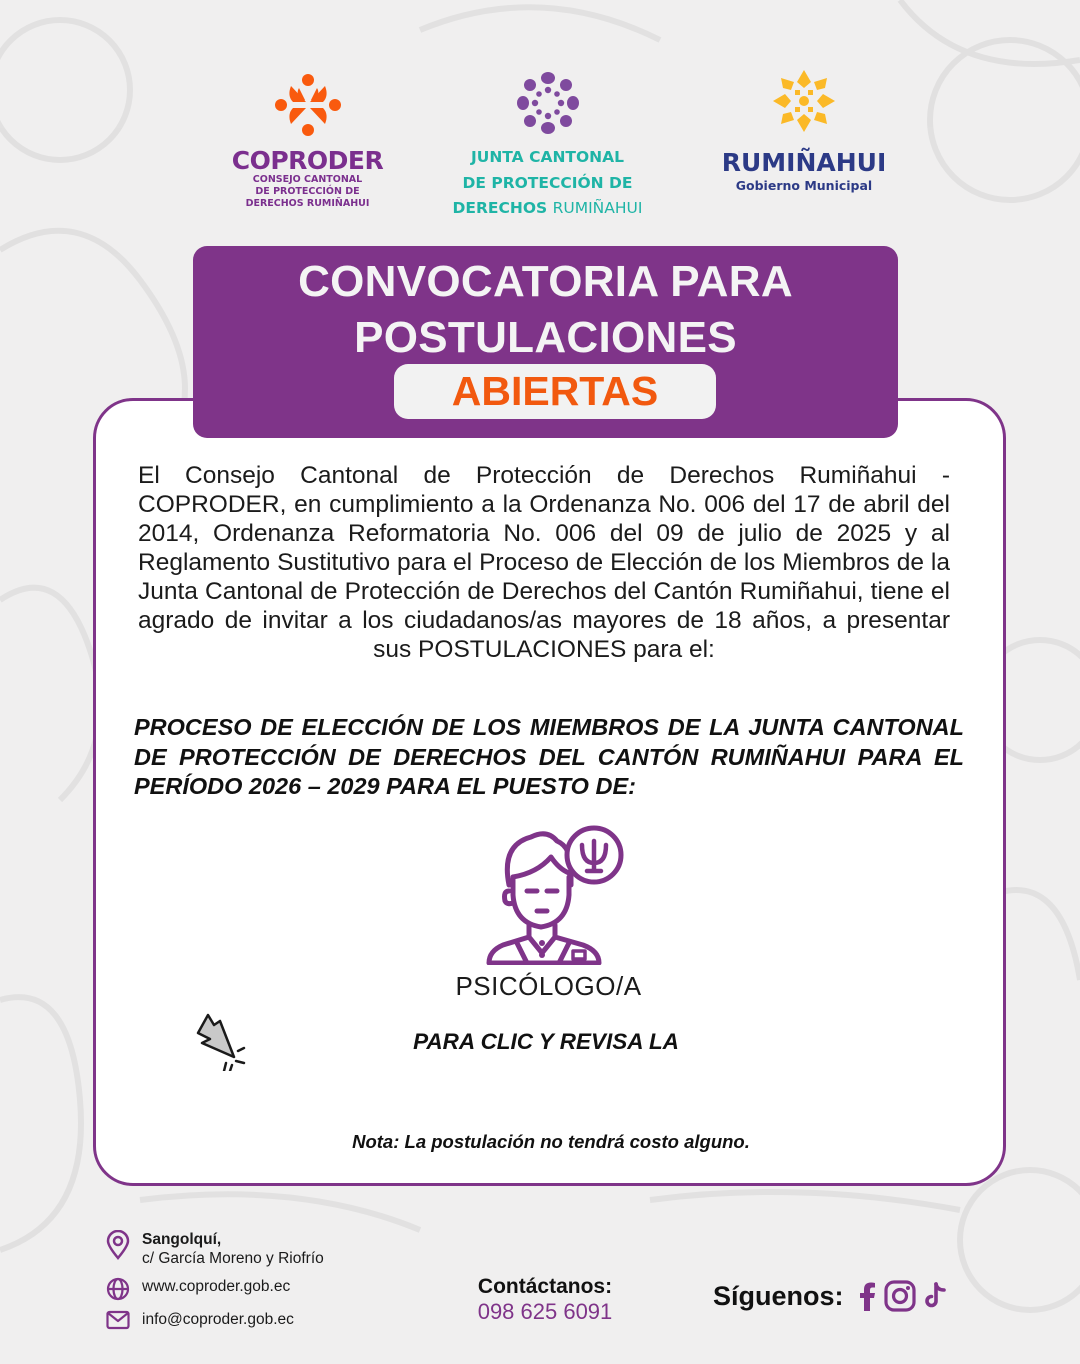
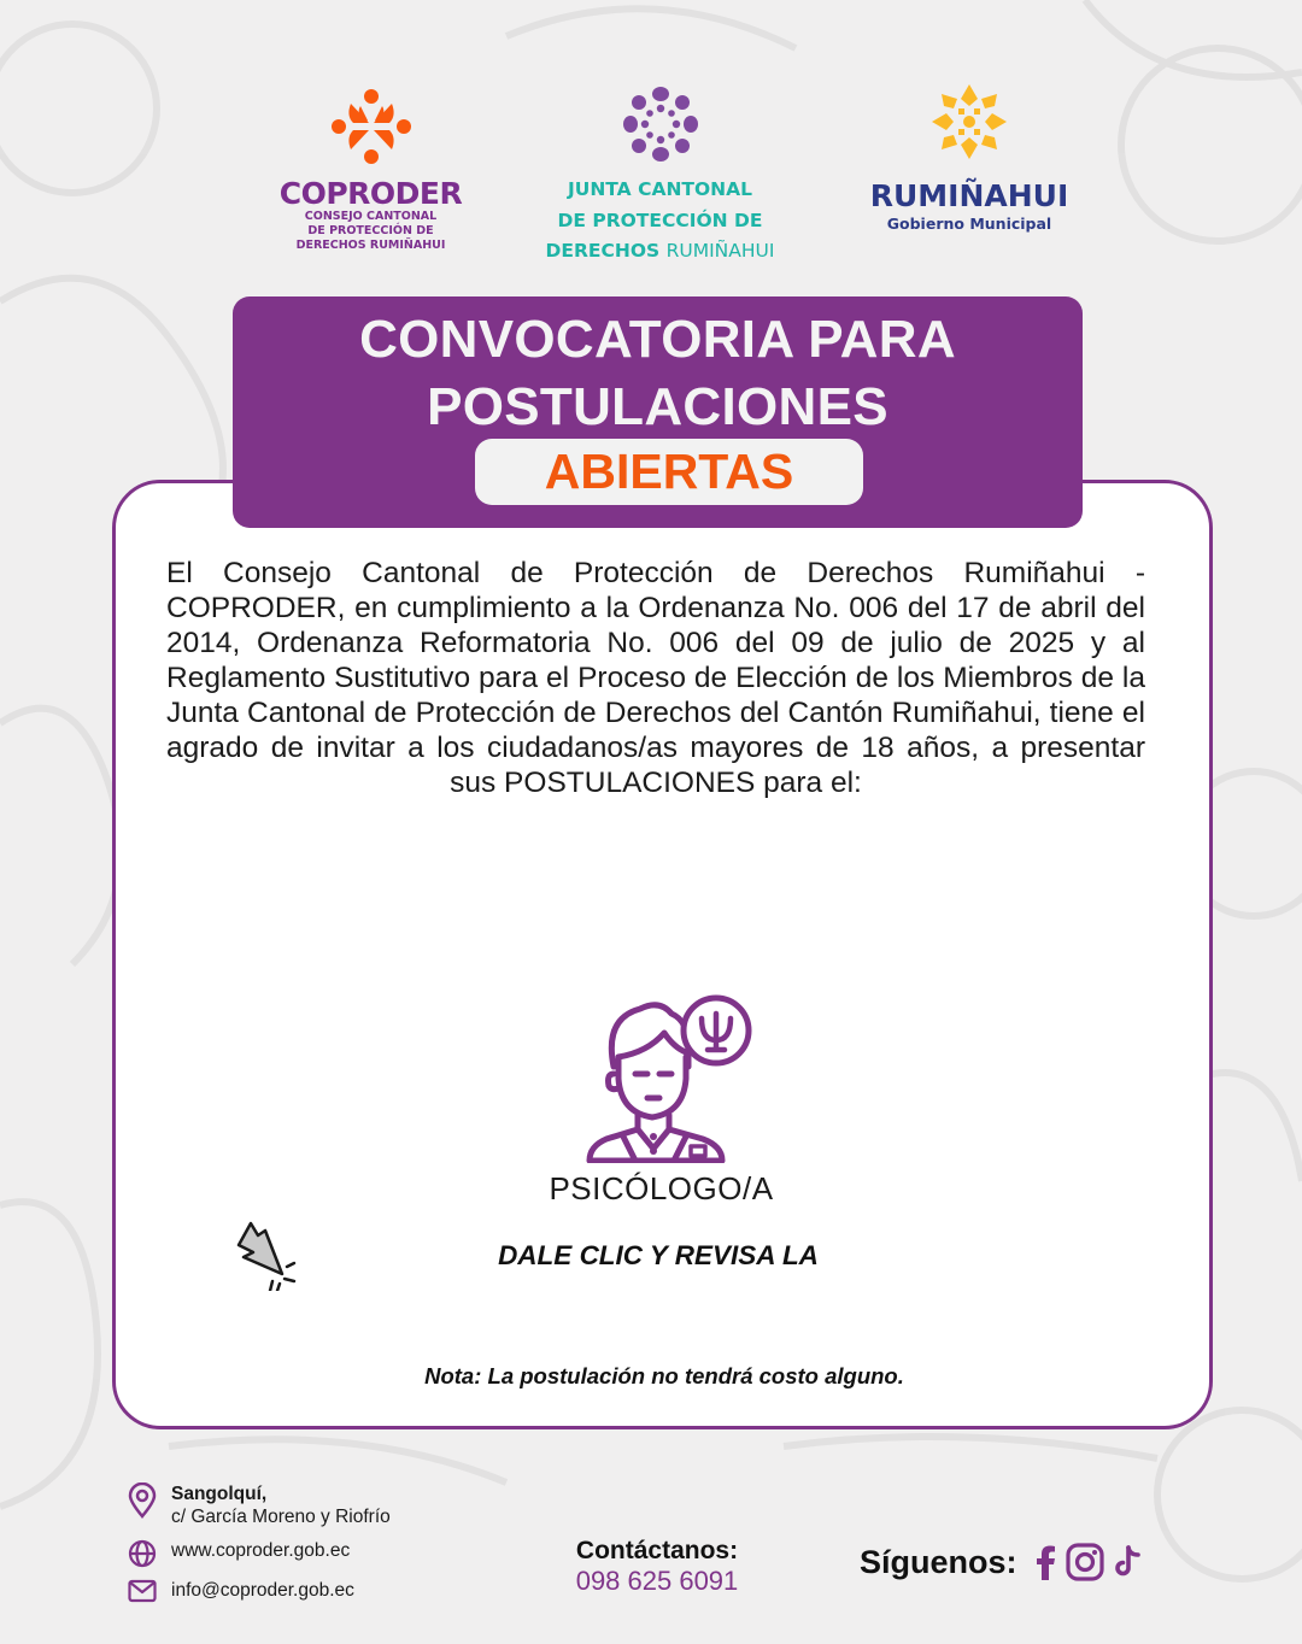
  COPRODER
  CONSEJO CANTONAL
  DE PROTECCIÓN DE
  DERECHOS RUMIÑAHUI
  JUNTA CANTONAL
  DE PROTECCIÓN DE
  DERECHOS RUMIÑAHUI
  RUMIÑAHUI
  Gobierno Municipal
  CONVOCATORIA PARA
  POSTULACIONES
  ABIERTAS
  El Consejo Cantonal de Protección de Derechos Rumiñahui - COPRODER, en cumplimiento a la Ordenanza No. 006 del 17 de abril del 2014, Ordenanza Reformatoria No. 006 del 09 de julio de 2025 y al Reglamento Sustitutivo para el Proceso de Elección de los Miembros de la Junta Cantonal de Protección de Derechos del Cantón Rumiñahui, tiene el agrado de invitar a los ciudadanos/as mayores de 18 años, a presentar sus POSTULACIONES para el:
- PROCESO DE ELECCIÓN DE LOS MIEMBROS DE LA JUNTA CANTONAL DE PROTECCIÓN DE DERECHOS DEL CANTÓN RUMIÑAHUI PARA EL PERÍODO 2026 – 2029 PARA EL PUESTO DE:
  PSICÓLOGO/A
- PARA CLIC Y REVISA LA
+ DALE CLIC Y REVISA LA
  Nota: La postulación no tendrá costo alguno.
  Sangolquí,
  c/ García Moreno y Riofrío
  www.coproder.gob.ec
  info@coproder.gob.ec
  Contáctanos:
  098 625 6091
  Síguenos:
